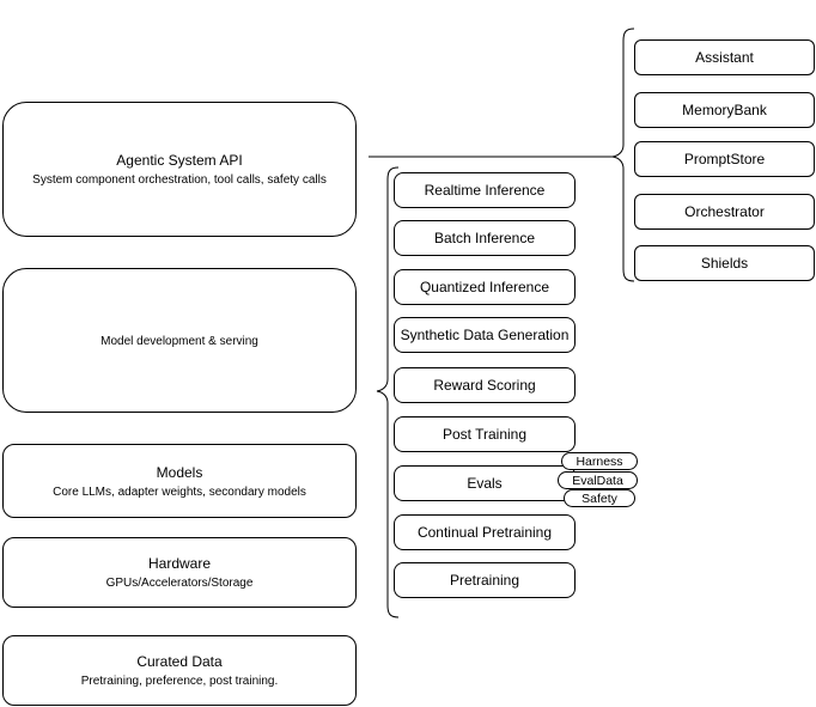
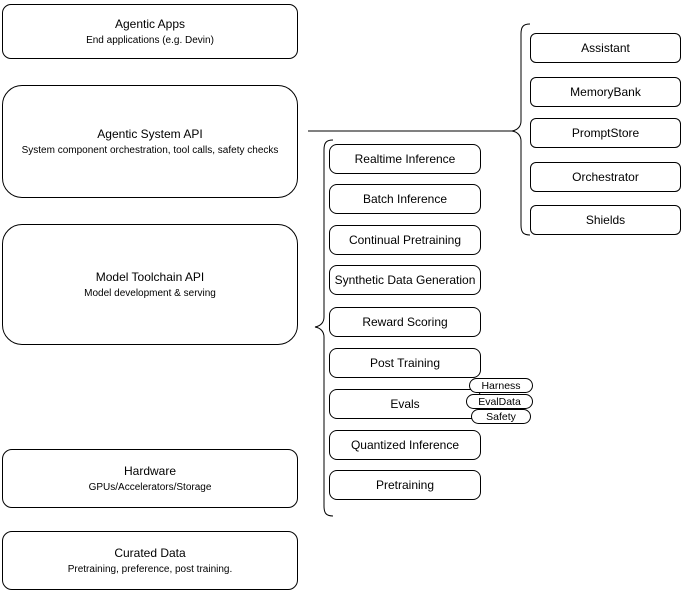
+ Agentic Apps
+ End applications (e.g. Devin)
  Agentic System API
- System component orchestration, tool calls, safety calls
+ System component orchestration, tool calls, safety checks
+ Model Toolchain API
  Model development & serving
- Models
- Core LLMs, adapter weights, secondary models
  Hardware
  GPUs/Accelerators/Storage
  Curated Data
  Pretraining, preference, post training.
  Realtime Inference
  Batch Inference
- Quantized Inference
+ Continual Pretraining
  Synthetic Data Generation
  Reward Scoring
  Post Training
  Evals
- Continual Pretraining
+ Quantized Inference
  Pretraining
  Harness
  EvalData
  Safety
  Assistant
  MemoryBank
  PromptStore
  Orchestrator
  Shields
